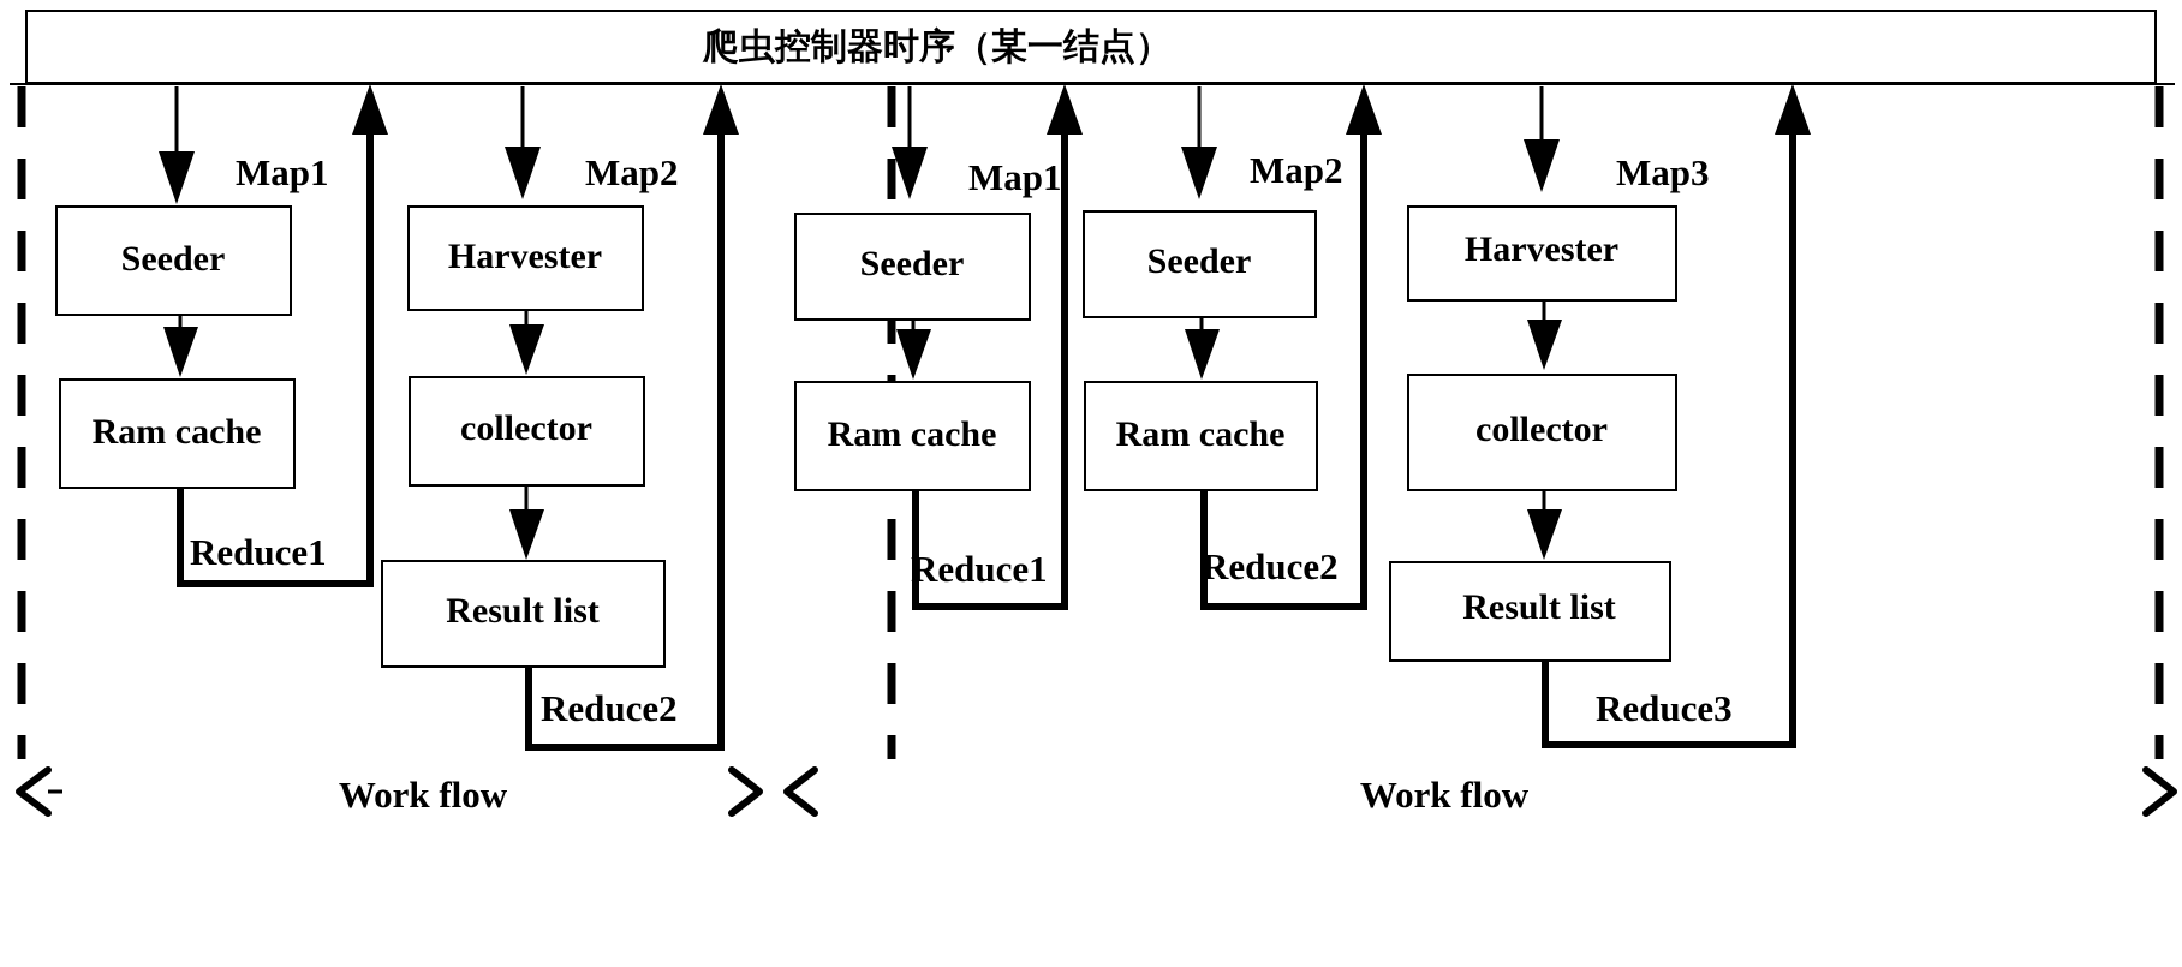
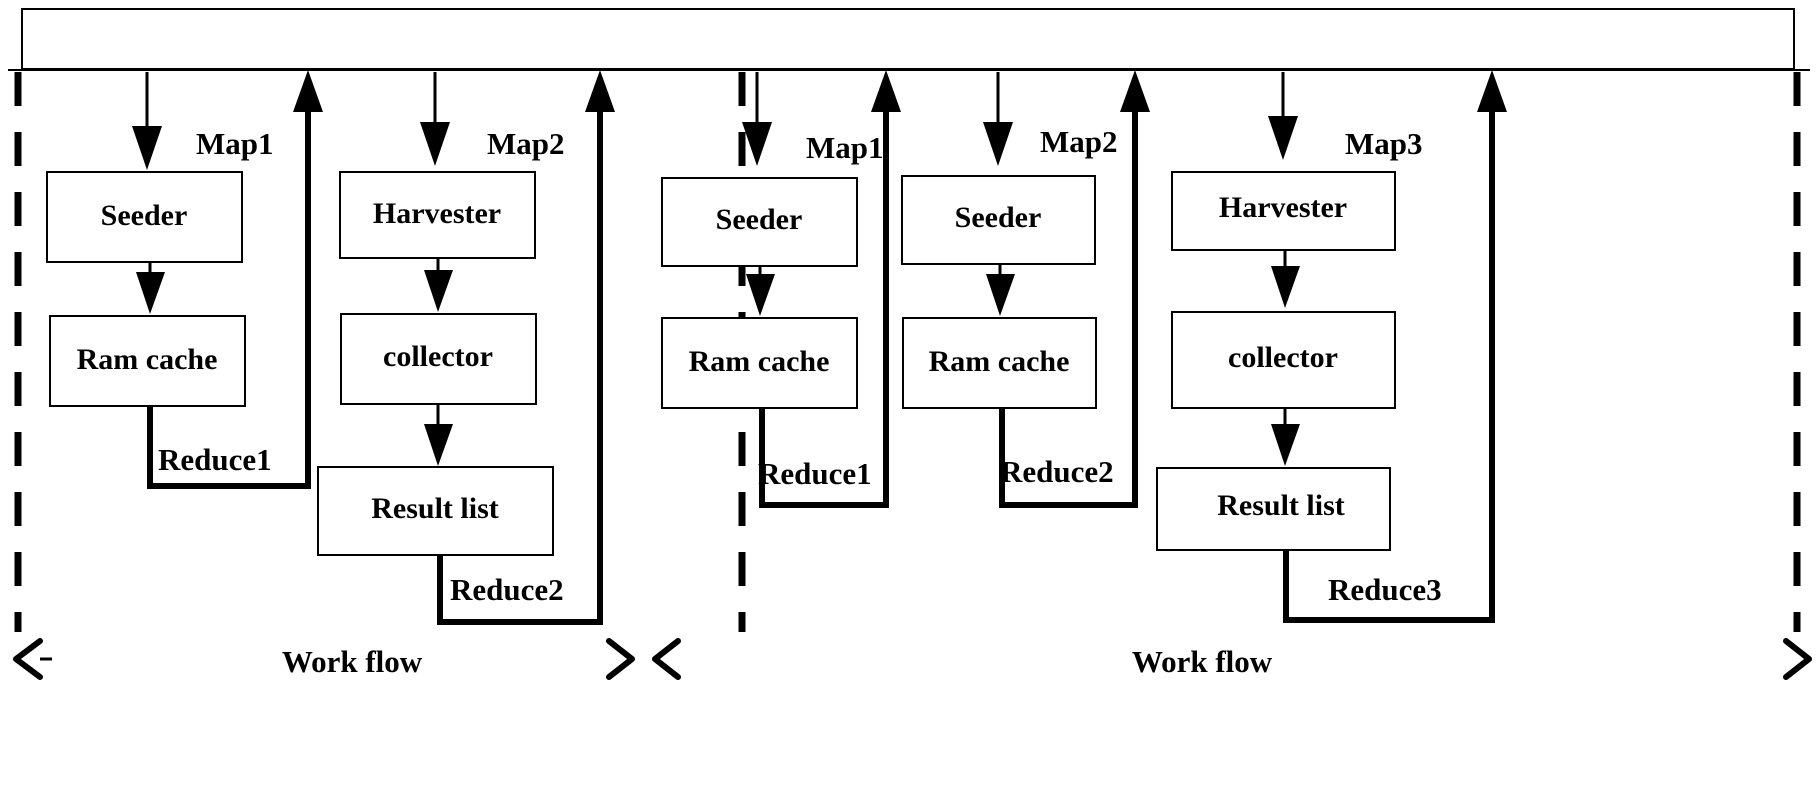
- 爬虫控制器时序（某一结点）
  Map1
  Seeder
  Ram cache
  Reduce1
  Map2
  Harvester
  collector
  Result list
  Reduce2
  Work flow
  Map1
  Seeder
  Ram cache
  Reduce1
  Map2
  Seeder
  Ram cache
  Reduce2
  Map3
  Harvester
  collector
  Result list
  Reduce3
  Work flow
